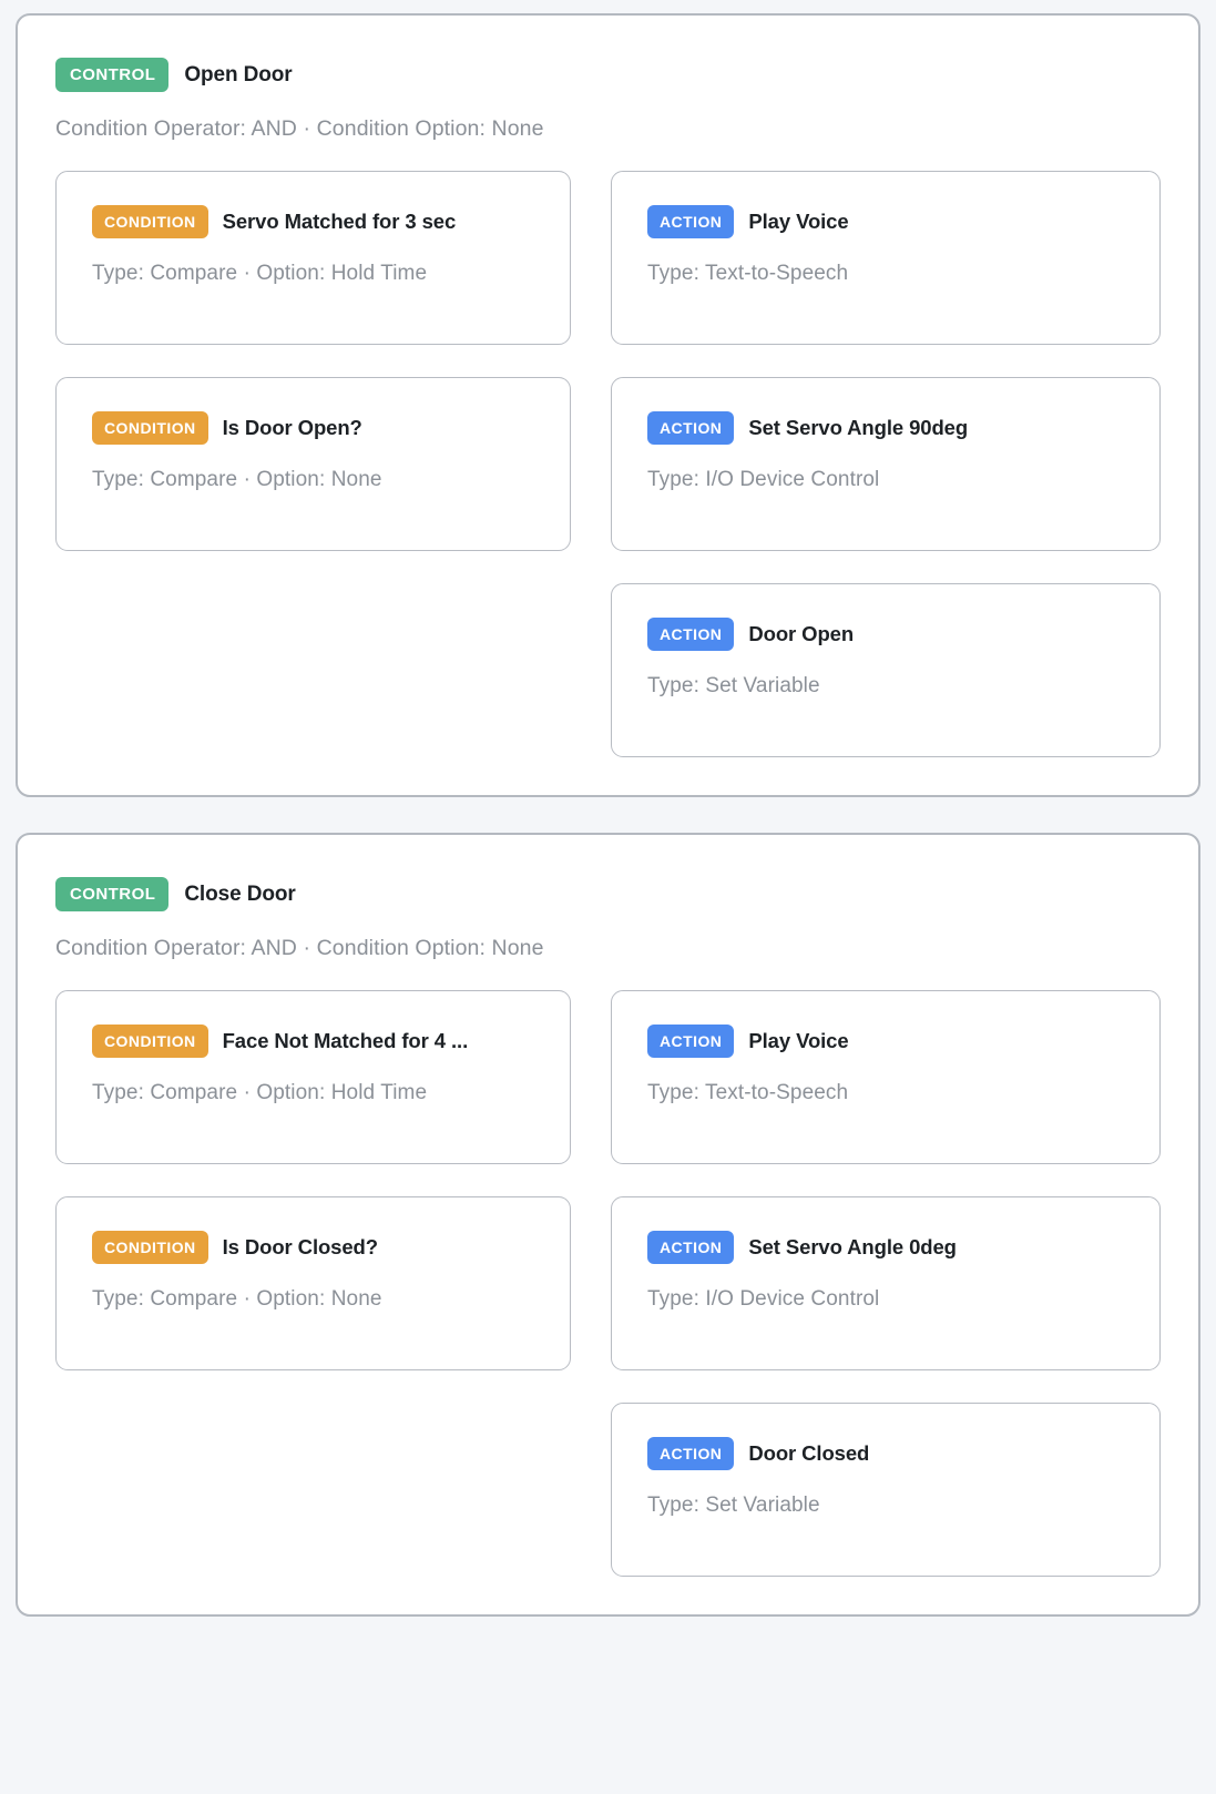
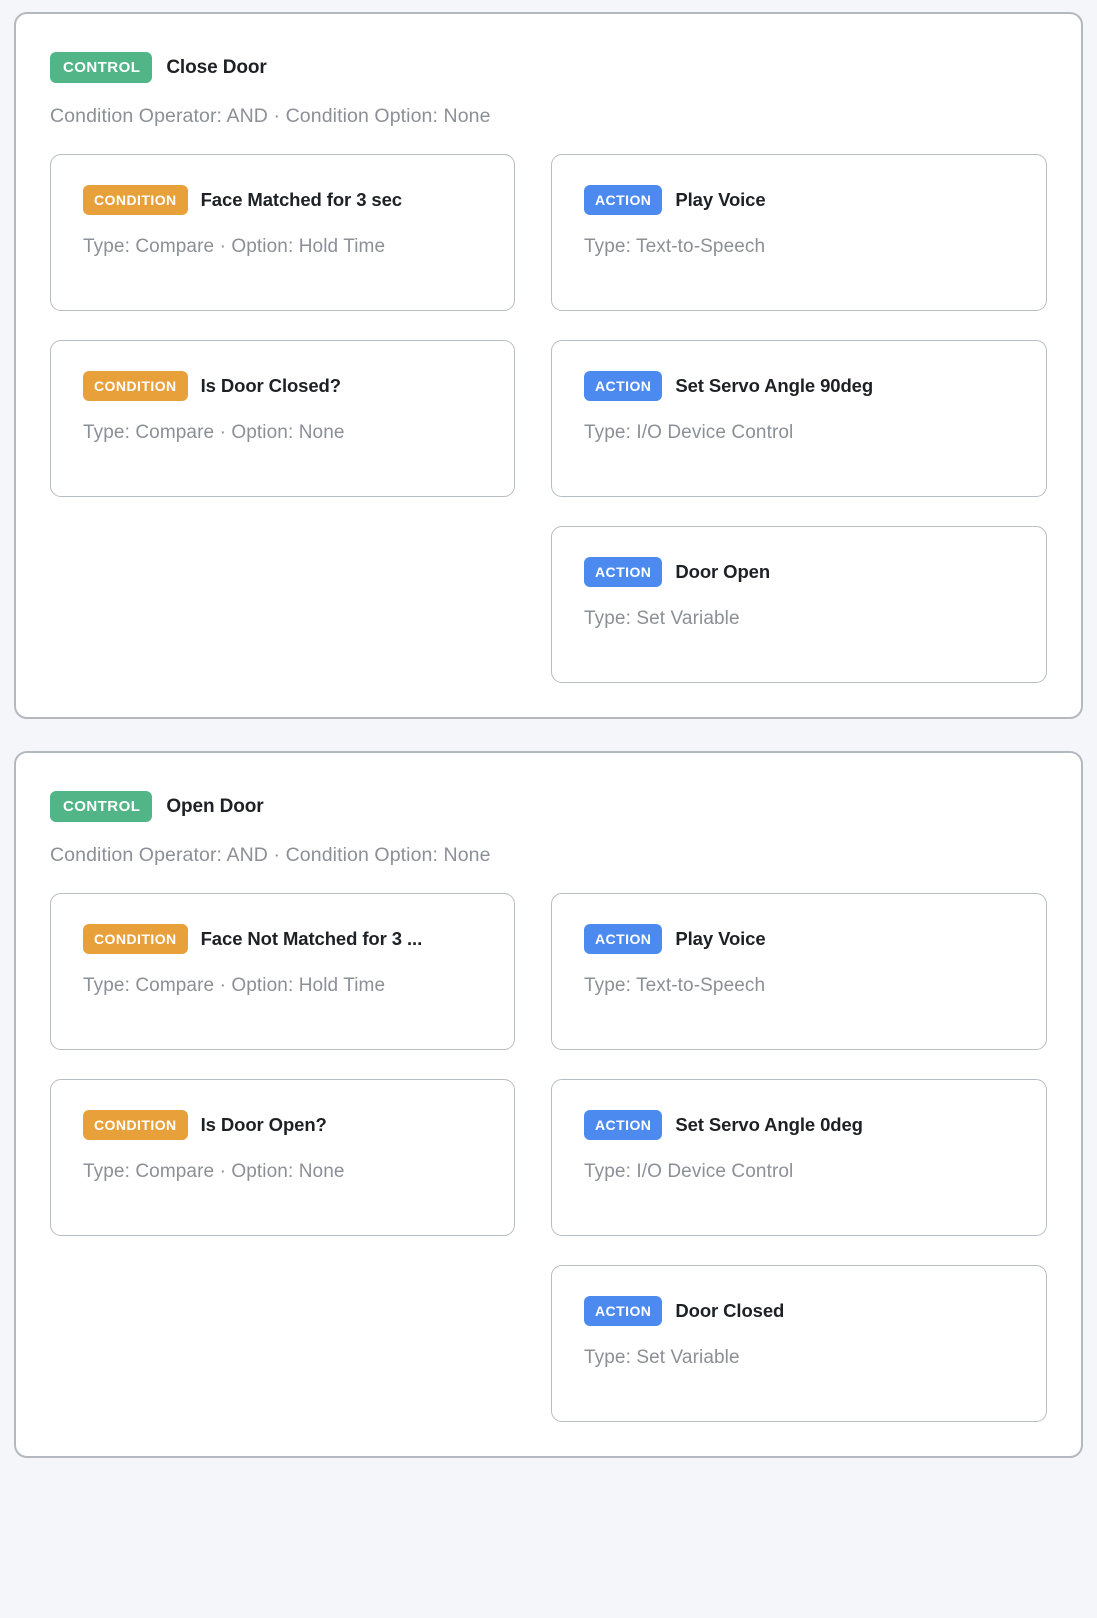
  CONTROL
- Open Door
+ Close Door
  Condition Operator: AND · Condition Option: None
  CONDITION
- Servo Matched for 3 sec
+ Face Matched for 3 sec
  Type: Compare · Option: Hold Time
  CONDITION
- Is Door Open?
+ Is Door Closed?
  Type: Compare · Option: None
  ACTION
  Play Voice
  Type: Text-to-Speech
  ACTION
  Set Servo Angle 90deg
  Type: I/O Device Control
  ACTION
  Door Open
  Type: Set Variable
  CONTROL
- Close Door
+ Open Door
  Condition Operator: AND · Condition Option: None
  CONDITION
- Face Not Matched for 4 ...
+ Face Not Matched for 3 ...
  Type: Compare · Option: Hold Time
  CONDITION
- Is Door Closed?
+ Is Door Open?
  Type: Compare · Option: None
  ACTION
  Play Voice
  Type: Text-to-Speech
  ACTION
  Set Servo Angle 0deg
  Type: I/O Device Control
  ACTION
  Door Closed
  Type: Set Variable
